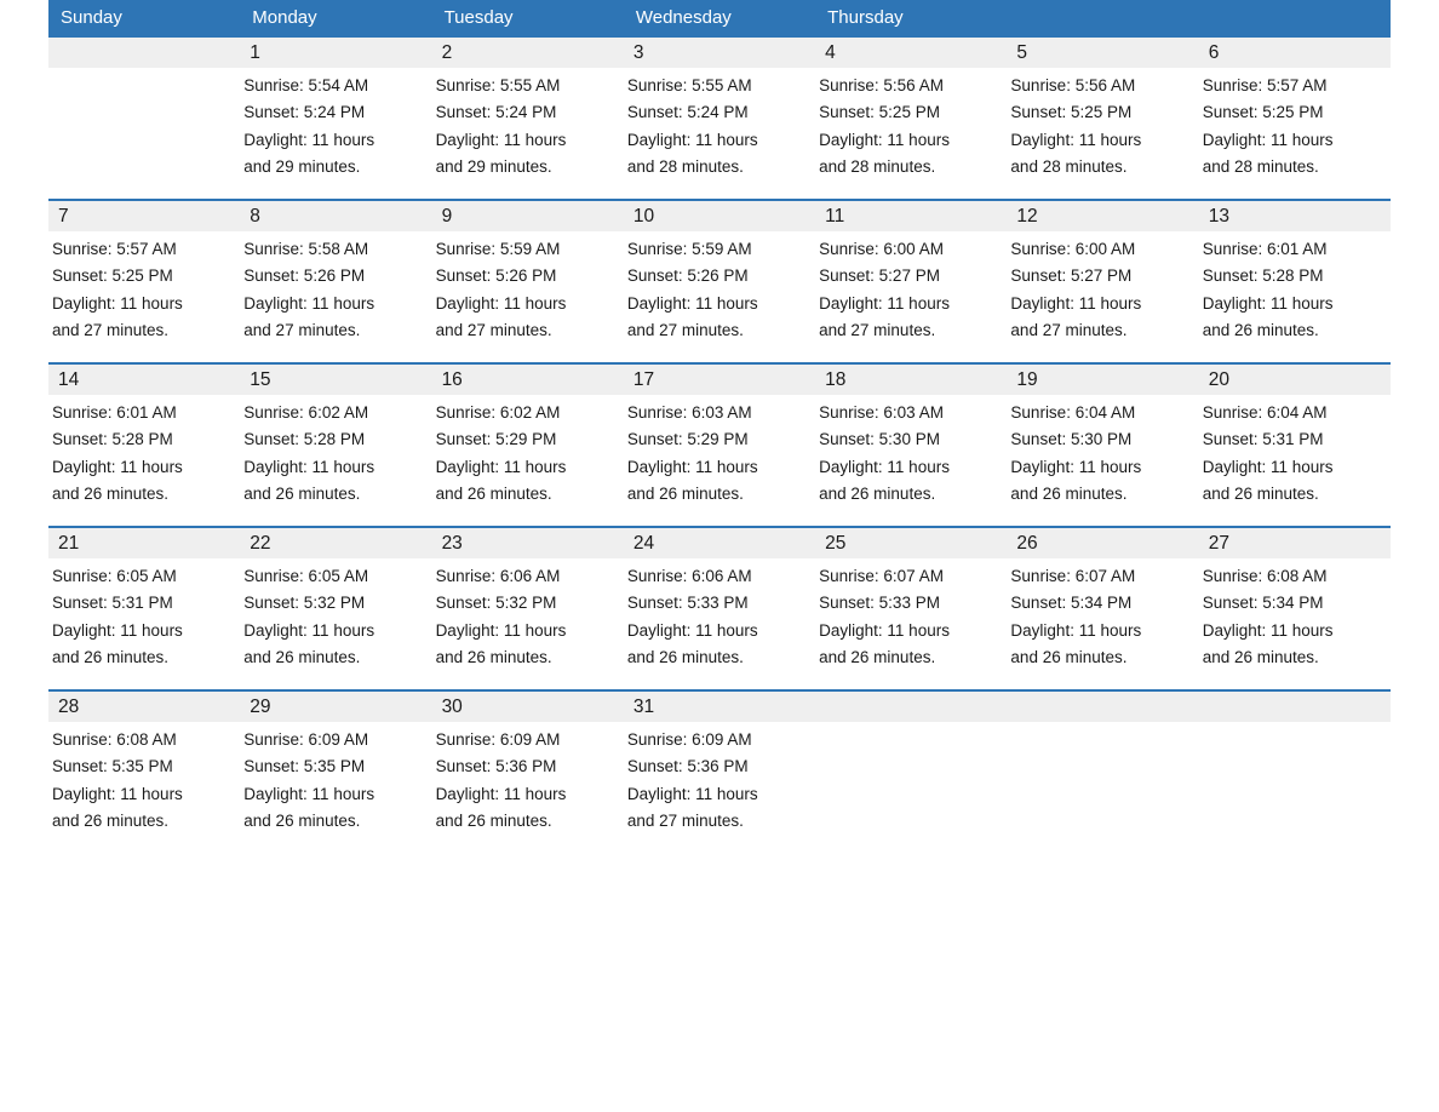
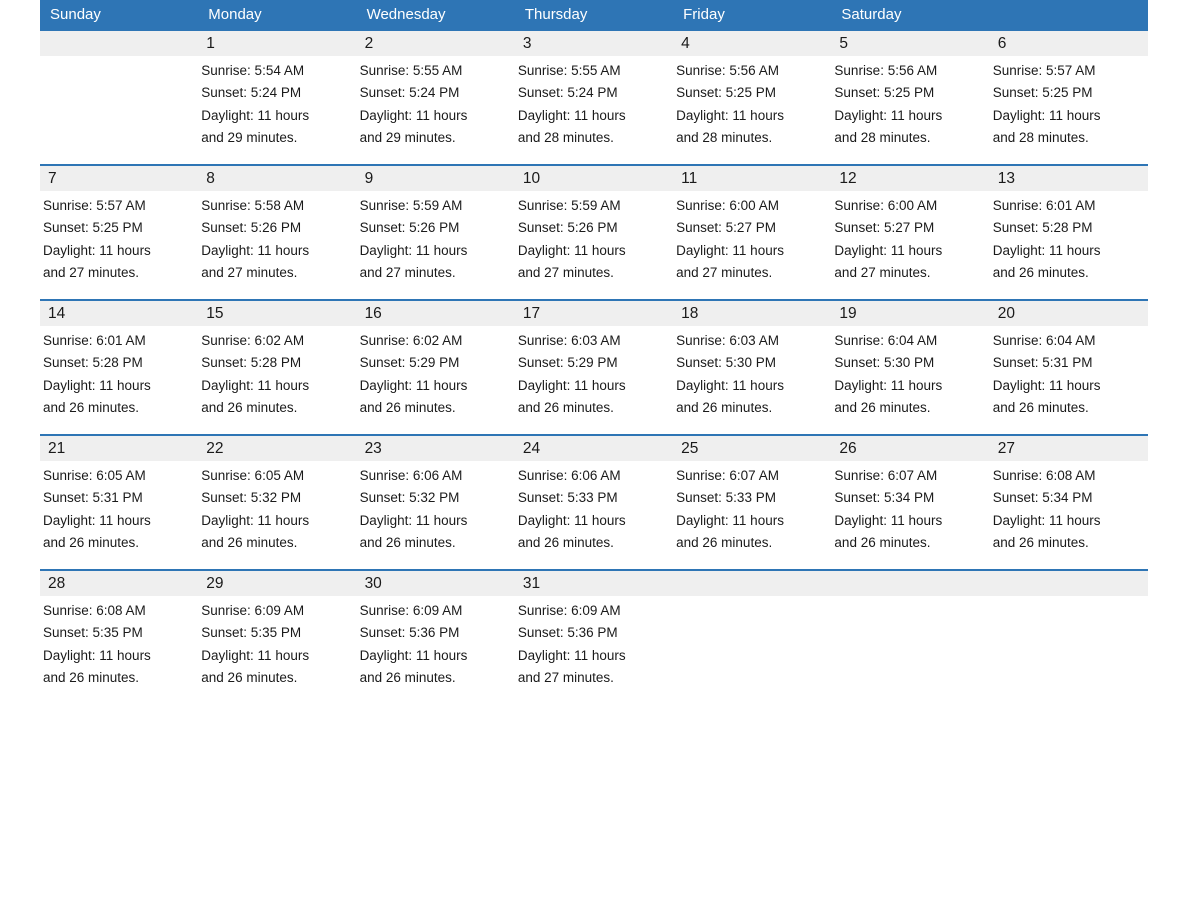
  Sunday
  Monday
- Tuesday
  Wednesday
  Thursday
+ Friday
+ Saturday
  1
  Sunrise: 5:54 AM
  Sunset: 5:24 PM
  Daylight: 11 hours
  and 29 minutes.
  2
  Sunrise: 5:55 AM
  Sunset: 5:24 PM
  Daylight: 11 hours
  and 29 minutes.
  3
  Sunrise: 5:55 AM
  Sunset: 5:24 PM
  Daylight: 11 hours
  and 28 minutes.
  4
  Sunrise: 5:56 AM
  Sunset: 5:25 PM
  Daylight: 11 hours
  and 28 minutes.
  5
  Sunrise: 5:56 AM
  Sunset: 5:25 PM
  Daylight: 11 hours
  and 28 minutes.
  6
  Sunrise: 5:57 AM
  Sunset: 5:25 PM
  Daylight: 11 hours
  and 28 minutes.
  7
  Sunrise: 5:57 AM
  Sunset: 5:25 PM
  Daylight: 11 hours
  and 27 minutes.
  8
  Sunrise: 5:58 AM
  Sunset: 5:26 PM
  Daylight: 11 hours
  and 27 minutes.
  9
  Sunrise: 5:59 AM
  Sunset: 5:26 PM
  Daylight: 11 hours
  and 27 minutes.
  10
  Sunrise: 5:59 AM
  Sunset: 5:26 PM
  Daylight: 11 hours
  and 27 minutes.
  11
  Sunrise: 6:00 AM
  Sunset: 5:27 PM
  Daylight: 11 hours
  and 27 minutes.
  12
  Sunrise: 6:00 AM
  Sunset: 5:27 PM
  Daylight: 11 hours
  and 27 minutes.
  13
  Sunrise: 6:01 AM
  Sunset: 5:28 PM
  Daylight: 11 hours
  and 26 minutes.
  14
  Sunrise: 6:01 AM
  Sunset: 5:28 PM
  Daylight: 11 hours
  and 26 minutes.
  15
  Sunrise: 6:02 AM
  Sunset: 5:28 PM
  Daylight: 11 hours
  and 26 minutes.
  16
  Sunrise: 6:02 AM
  Sunset: 5:29 PM
  Daylight: 11 hours
  and 26 minutes.
  17
  Sunrise: 6:03 AM
  Sunset: 5:29 PM
  Daylight: 11 hours
  and 26 minutes.
  18
  Sunrise: 6:03 AM
  Sunset: 5:30 PM
  Daylight: 11 hours
  and 26 minutes.
  19
  Sunrise: 6:04 AM
  Sunset: 5:30 PM
  Daylight: 11 hours
  and 26 minutes.
  20
  Sunrise: 6:04 AM
  Sunset: 5:31 PM
  Daylight: 11 hours
  and 26 minutes.
  21
  Sunrise: 6:05 AM
  Sunset: 5:31 PM
  Daylight: 11 hours
  and 26 minutes.
  22
  Sunrise: 6:05 AM
  Sunset: 5:32 PM
  Daylight: 11 hours
  and 26 minutes.
  23
  Sunrise: 6:06 AM
  Sunset: 5:32 PM
  Daylight: 11 hours
  and 26 minutes.
  24
  Sunrise: 6:06 AM
  Sunset: 5:33 PM
  Daylight: 11 hours
  and 26 minutes.
  25
  Sunrise: 6:07 AM
  Sunset: 5:33 PM
  Daylight: 11 hours
  and 26 minutes.
  26
  Sunrise: 6:07 AM
  Sunset: 5:34 PM
  Daylight: 11 hours
  and 26 minutes.
  27
  Sunrise: 6:08 AM
  Sunset: 5:34 PM
  Daylight: 11 hours
  and 26 minutes.
  28
  Sunrise: 6:08 AM
  Sunset: 5:35 PM
  Daylight: 11 hours
  and 26 minutes.
  29
  Sunrise: 6:09 AM
  Sunset: 5:35 PM
  Daylight: 11 hours
  and 26 minutes.
  30
  Sunrise: 6:09 AM
  Sunset: 5:36 PM
  Daylight: 11 hours
  and 26 minutes.
  31
  Sunrise: 6:09 AM
  Sunset: 5:36 PM
  Daylight: 11 hours
  and 27 minutes.
